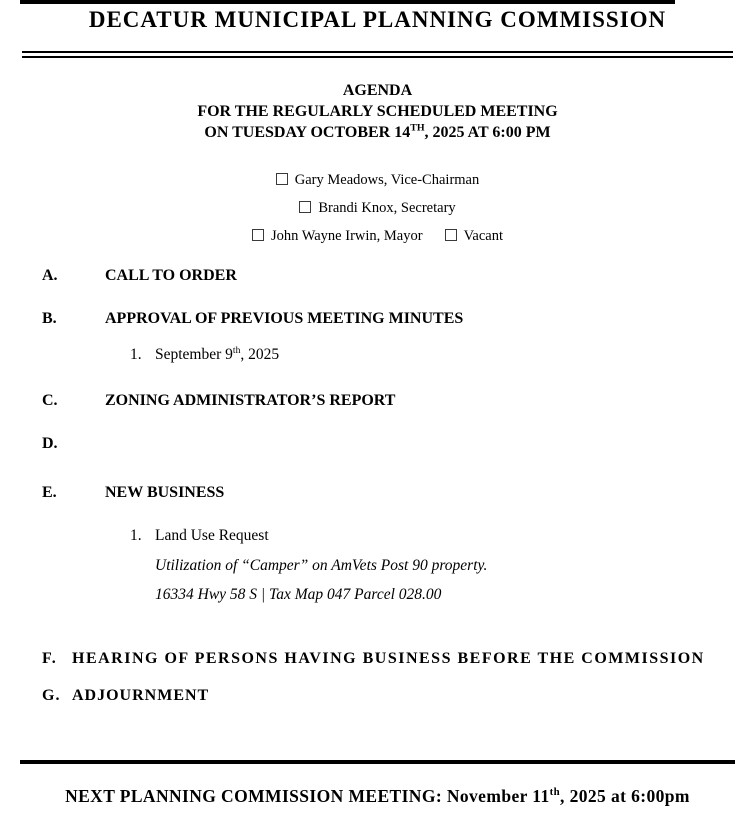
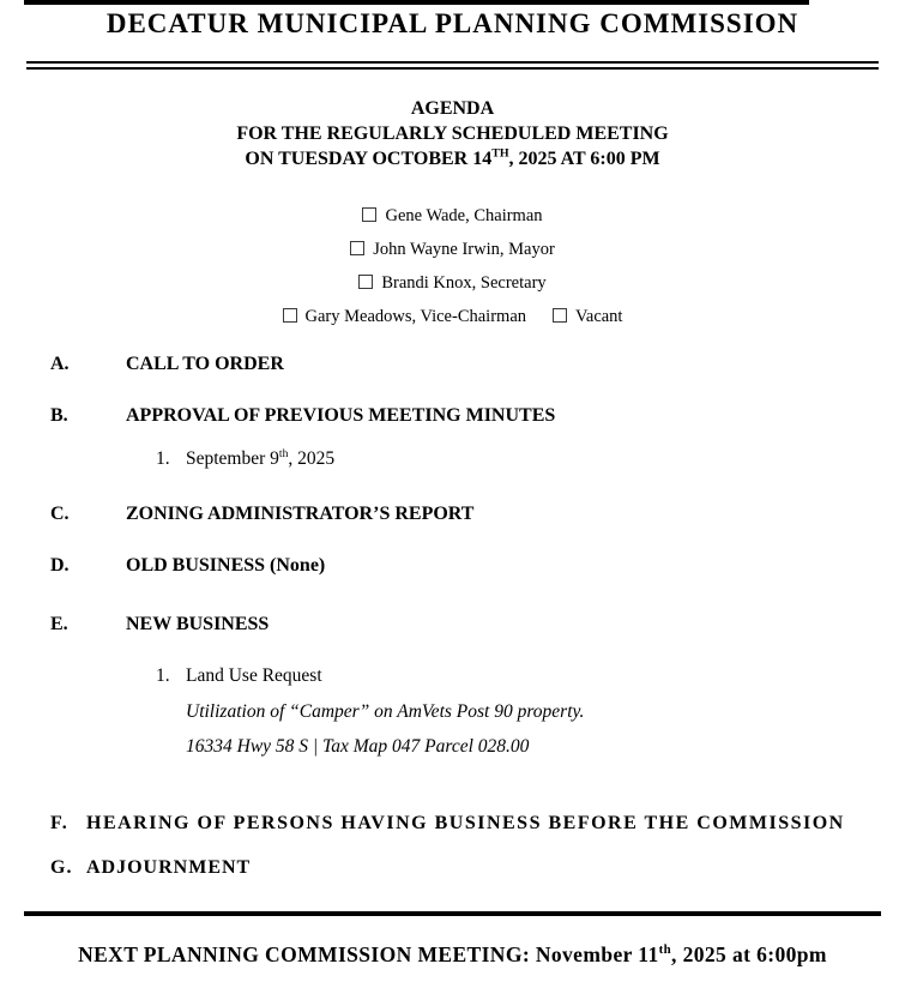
  DECATUR MUNICIPAL PLANNING COMMISSION
  AGENDA
  FOR THE REGULARLY SCHEDULED MEETING
  ON TUESDAY OCTOBER 14TH, 2025 AT 6:00 PM
+ Gene Wade, Chairman
- Gary Meadows, Vice-Chairman
+ John Wayne Irwin, Mayor
  Brandi Knox, Secretary
- John Wayne Irwin, Mayor Vacant
+ Gary Meadows, Vice-Chairman Vacant
  A.
  CALL TO ORDER
  B.
  APPROVAL OF PREVIOUS MEETING MINUTES
  1.
  September 9th, 2025
  C.
  ZONING ADMINISTRATOR’S REPORT
  D.
+ OLD BUSINESS (None)
  E.
  NEW BUSINESS
  1.
  Land Use Request
  Utilization of “Camper” on AmVets Post 90 property.
  16334 Hwy 58 S | Tax Map 047 Parcel 028.00
  F.
  HEARING OF PERSONS HAVING BUSINESS BEFORE THE COMMISSION
  G.
  ADJOURNMENT
  NEXT PLANNING COMMISSION MEETING: November 11th, 2025 at 6:00pm
